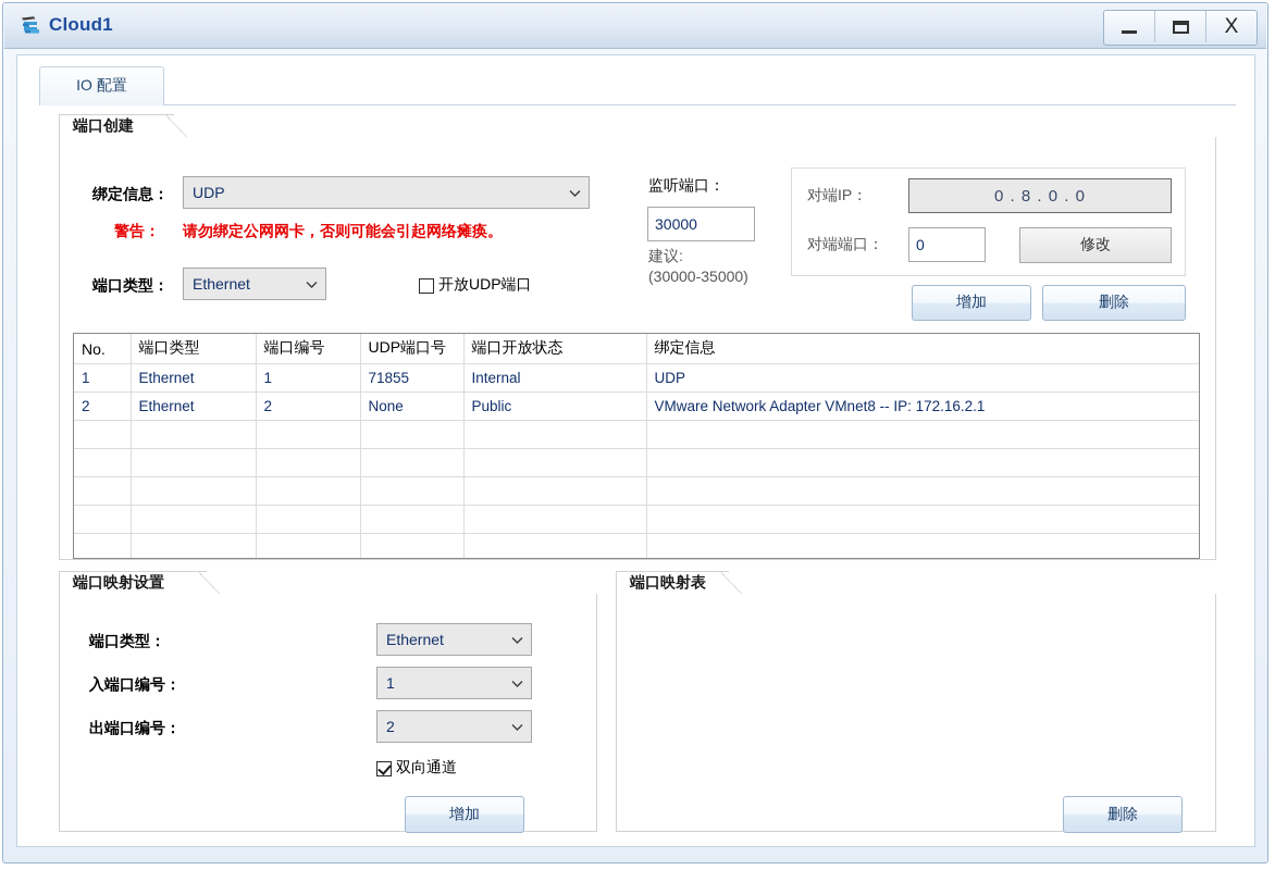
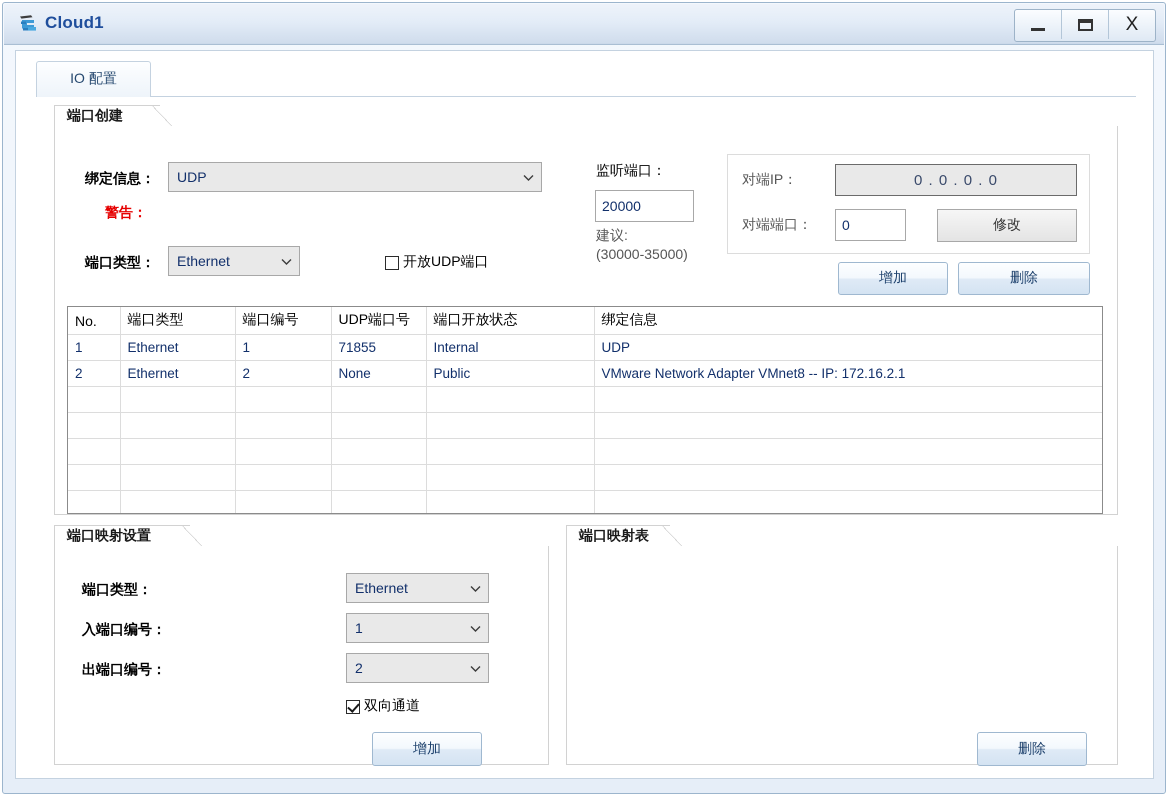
  Cloud1
  X
  IO 配置
  端口创建
  绑定信息：
  UDP
  警告：
- 请勿绑定公网网卡，否则可能会引起网络瘫痪。
  端口类型：
  Ethernet
  开放UDP端口
  监听端口：
- 30000
+ 20000
  建议:
  (30000-35000)
  对端IP：
- 0 . 8 . 0 . 0
+ 0 . 0 . 0 . 0
  对端端口：
  0
  修改
  增加
  删除
  No.	端口类型	端口编号	UDP端口号	端口开放状态	绑定信息
  1	Ethernet	1	71855	Internal	UDP
  2	Ethernet	2	None	Public	VMware Network Adapter VMnet8 -- IP: 172.16.2.1
  端口映射设置
  端口类型：
  Ethernet
  入端口编号：
  1
  出端口编号：
  2
  双向通道
  增加
  端口映射表
  删除
